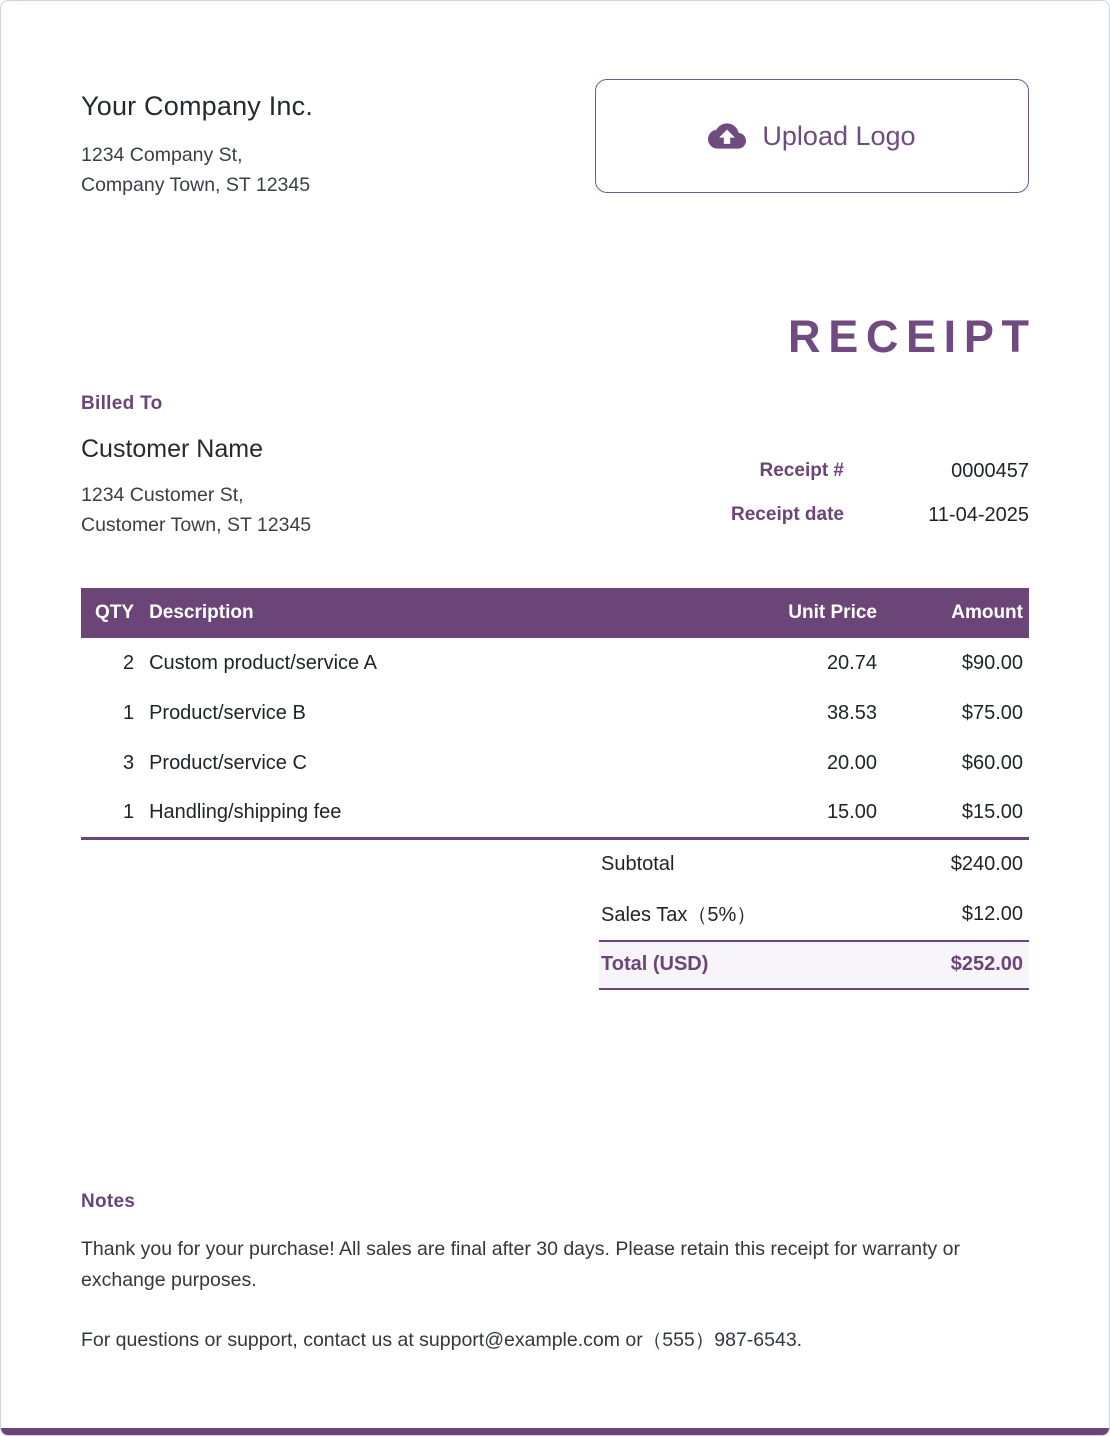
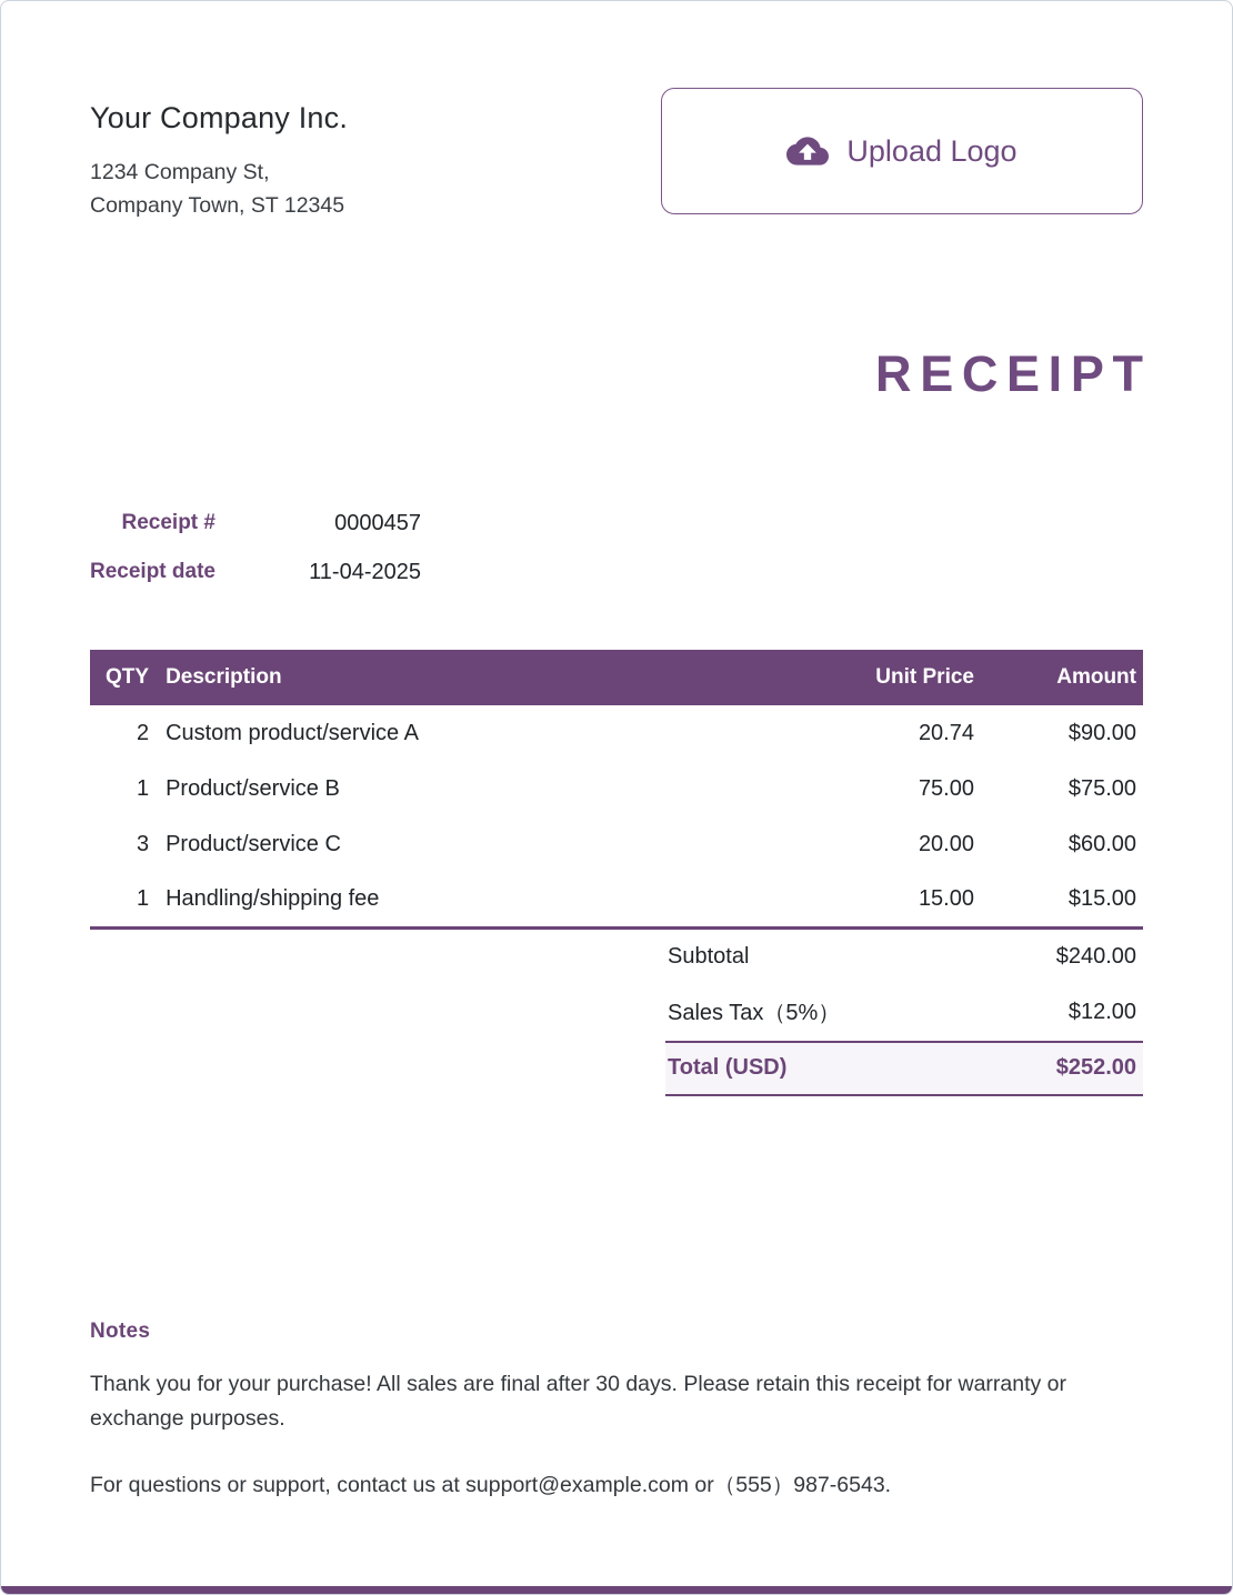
  Your Company Inc.
  1234 Company St,
  Company Town, ST 12345
  Upload Logo
  RECEIPT
- Billed To
- Customer Name
- 1234 Customer St,
- Customer Town, ST 12345
  Receipt #
  0000457
  Receipt date
  11-04-2025
  QTY	Description	Unit Price	Amount
  2	Custom product/service A	20.74	$90.00
- 1	Product/service B	38.53	$75.00
+ 1	Product/service B	75.00	$75.00
  3	Product/service C	20.00	$60.00
  1	Handling/shipping fee	15.00	$15.00
  Subtotal
  $240.00
  Sales Tax（5%）
  $12.00
  Total (USD)
  $252.00
  Notes
  Thank you for your purchase! All sales are final after 30 days. Please retain this receipt for warranty or exchange purposes.
  For questions or support, contact us at support@example.com or（555）987-6543.
